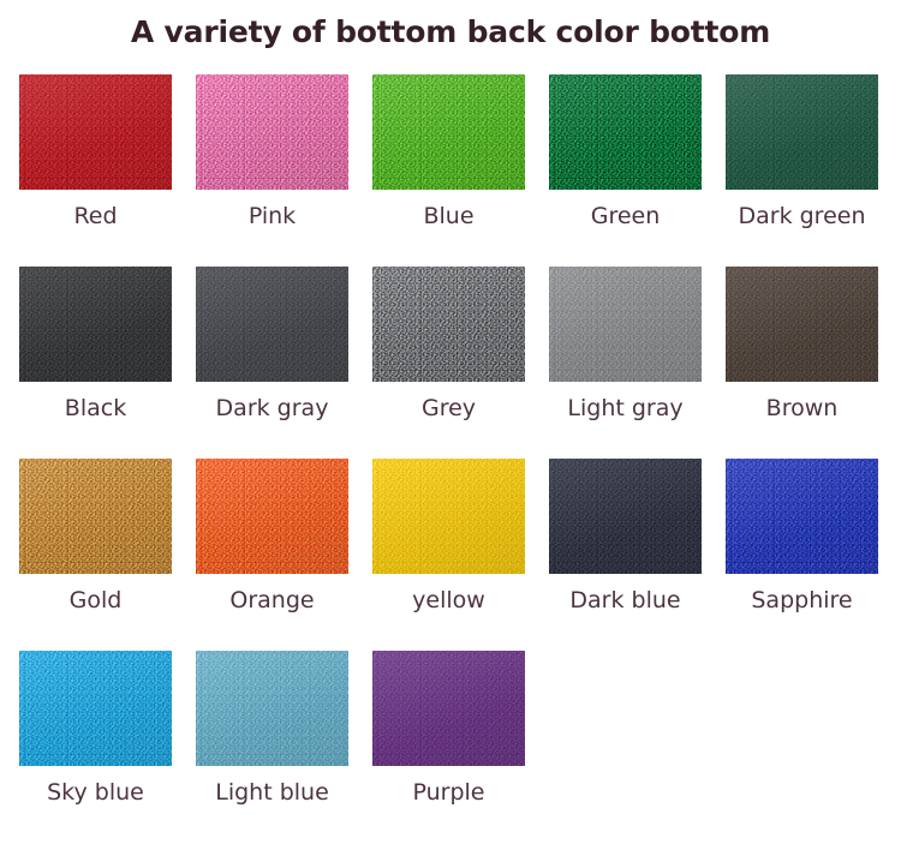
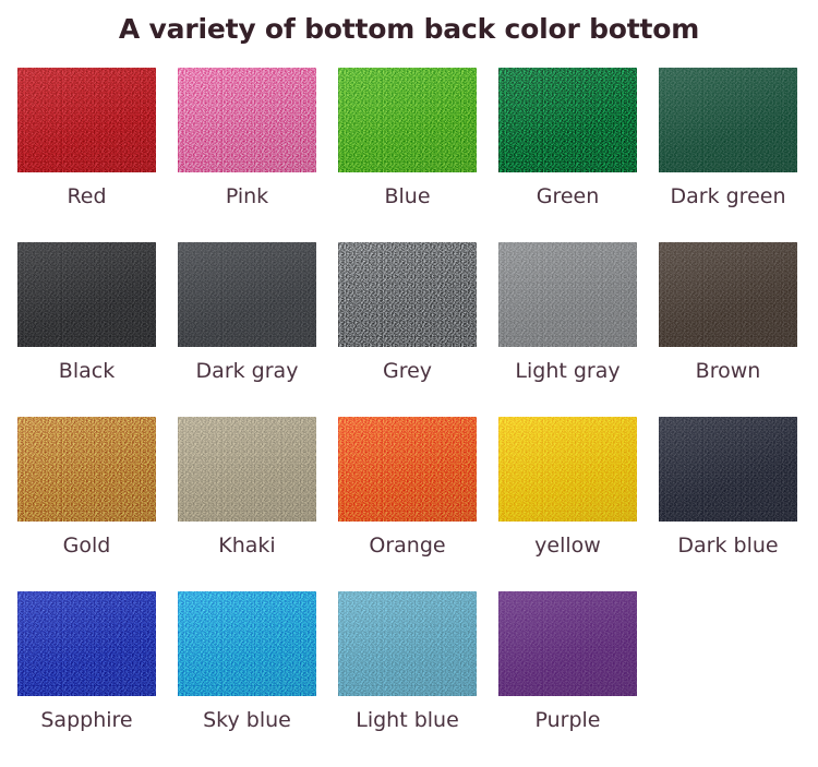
  A variety of bottom back color bottom
  Red
  Pink
  Blue
  Green
  Dark green
  Black
  Dark gray
  Grey
  Light gray
  Brown
  Gold
+ Khaki
  Orange
  yellow
  Dark blue
  Sapphire
  Sky blue
  Light blue
  Purple
